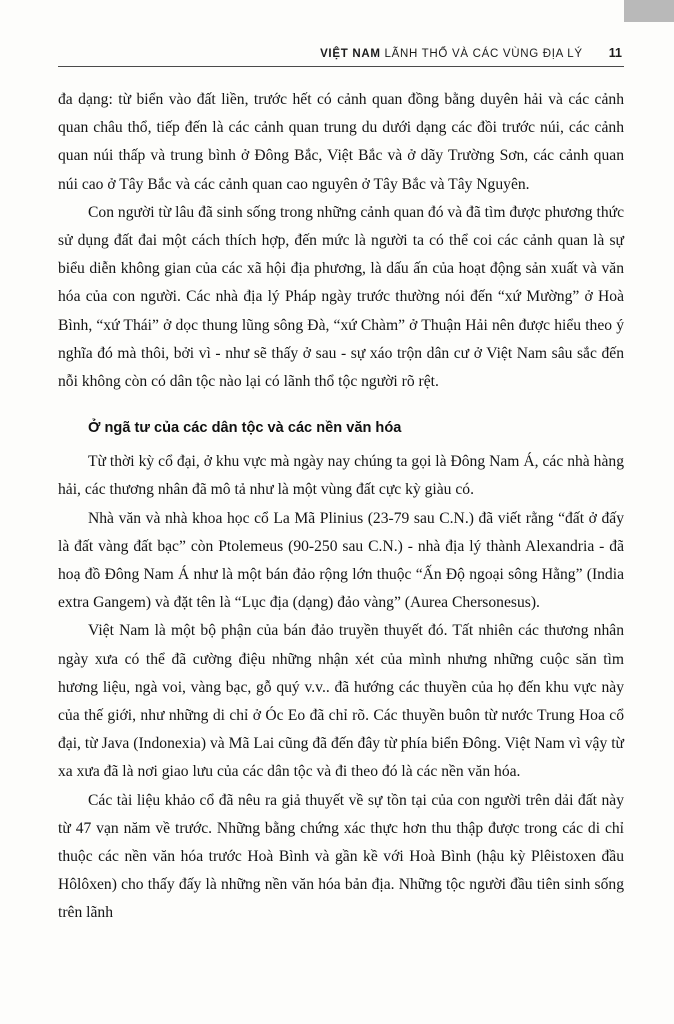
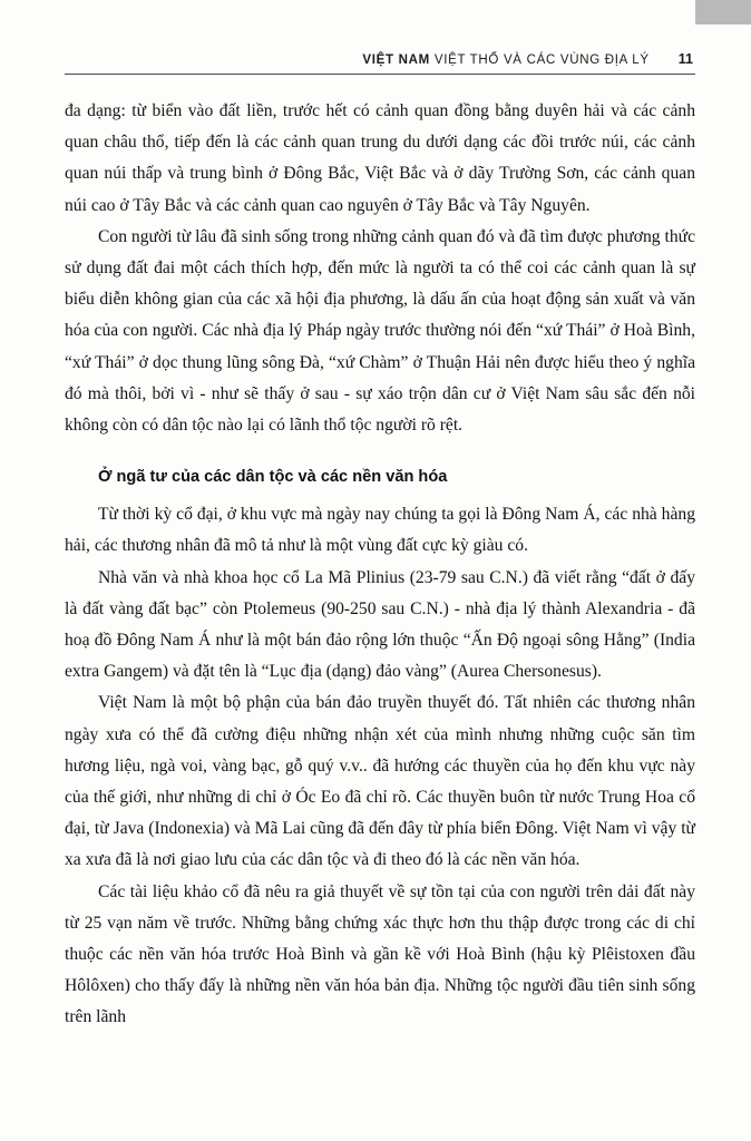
- VIỆT NAM LÃNH THỔ VÀ CÁC VÙNG ĐỊA LÝ
+ VIỆT NAM VIỆT THỔ VÀ CÁC VÙNG ĐỊA LÝ
  11
  đa dạng: từ biển vào đất liền, trước hết có cảnh quan đồng bằng duyên hải và các cảnh quan châu thổ, tiếp đến là các cảnh quan trung du dưới dạng các đồi trước núi, các cảnh quan núi thấp và trung bình ở Đông Bắc, Việt Bắc và ở dãy Trường Sơn, các cảnh quan núi cao ở Tây Bắc và các cảnh quan cao nguyên ở Tây Bắc và Tây Nguyên.
- Con người từ lâu đã sinh sống trong những cảnh quan đó và đã tìm được phương thức sử dụng đất đai một cách thích hợp, đến mức là người ta có thể coi các cảnh quan là sự biểu diễn không gian của các xã hội địa phương, là dấu ấn của hoạt động sản xuất và văn hóa của con người. Các nhà địa lý Pháp ngày trước thường nói đến “xứ Mường” ở Hoà Bình, “xứ Thái” ở dọc thung lũng sông Đà, “xứ Chàm” ở Thuận Hải nên được hiểu theo ý nghĩa đó mà thôi, bởi vì - như sẽ thấy ở sau - sự xáo trộn dân cư ở Việt Nam sâu sắc đến nỗi không còn có dân tộc nào lại có lãnh thổ tộc người rõ rệt.
+ Con người từ lâu đã sinh sống trong những cảnh quan đó và đã tìm được phương thức sử dụng đất đai một cách thích hợp, đến mức là người ta có thể coi các cảnh quan là sự biểu diễn không gian của các xã hội địa phương, là dấu ấn của hoạt động sản xuất và văn hóa của con người. Các nhà địa lý Pháp ngày trước thường nói đến “xứ Thái” ở Hoà Bình, “xứ Thái” ở dọc thung lũng sông Đà, “xứ Chàm” ở Thuận Hải nên được hiểu theo ý nghĩa đó mà thôi, bởi vì - như sẽ thấy ở sau - sự xáo trộn dân cư ở Việt Nam sâu sắc đến nỗi không còn có dân tộc nào lại có lãnh thổ tộc người rõ rệt.
  Ở ngã tư của các dân tộc và các nền văn hóa
  Từ thời kỳ cổ đại, ở khu vực mà ngày nay chúng ta gọi là Đông Nam Á, các nhà hàng hải, các thương nhân đã mô tả như là một vùng đất cực kỳ giàu có.
  Nhà văn và nhà khoa học cổ La Mã Plinius (23-79 sau C.N.) đã viết rằng “đất ở đấy là đất vàng đất bạc” còn Ptolemeus (90-250 sau C.N.) - nhà địa lý thành Alexandria - đã hoạ đồ Đông Nam Á như là một bán đảo rộng lớn thuộc “Ấn Độ ngoại sông Hằng” (India extra Gangem) và đặt tên là “Lục địa (dạng) đảo vàng” (Aurea Chersonesus).
  Việt Nam là một bộ phận của bán đảo truyền thuyết đó. Tất nhiên các thương nhân ngày xưa có thể đã cường điệu những nhận xét của mình nhưng những cuộc săn tìm hương liệu, ngà voi, vàng bạc, gỗ quý v.v.. đã hướng các thuyền của họ đến khu vực này của thế giới, như những di chỉ ở Óc Eo đã chỉ rõ. Các thuyền buôn từ nước Trung Hoa cổ đại, từ Java (Indonexia) và Mã Lai cũng đã đến đây từ phía biển Đông. Việt Nam vì vậy từ xa xưa đã là nơi giao lưu của các dân tộc và đi theo đó là các nền văn hóa.
- Các tài liệu khảo cổ đã nêu ra giả thuyết về sự tồn tại của con người trên dải đất này từ 47 vạn năm về trước. Những bằng chứng xác thực hơn thu thập được trong các di chỉ thuộc các nền văn hóa trước Hoà Bình và gần kề với Hoà Bình (hậu kỳ Plêistoxen đầu Hôlôxen) cho thấy đấy là những nền văn hóa bản địa. Những tộc người đầu tiên sinh sống trên lãnh
+ Các tài liệu khảo cổ đã nêu ra giả thuyết về sự tồn tại của con người trên dải đất này từ 25 vạn năm về trước. Những bằng chứng xác thực hơn thu thập được trong các di chỉ thuộc các nền văn hóa trước Hoà Bình và gần kề với Hoà Bình (hậu kỳ Plêistoxen đầu Hôlôxen) cho thấy đấy là những nền văn hóa bản địa. Những tộc người đầu tiên sinh sống trên lãnh
